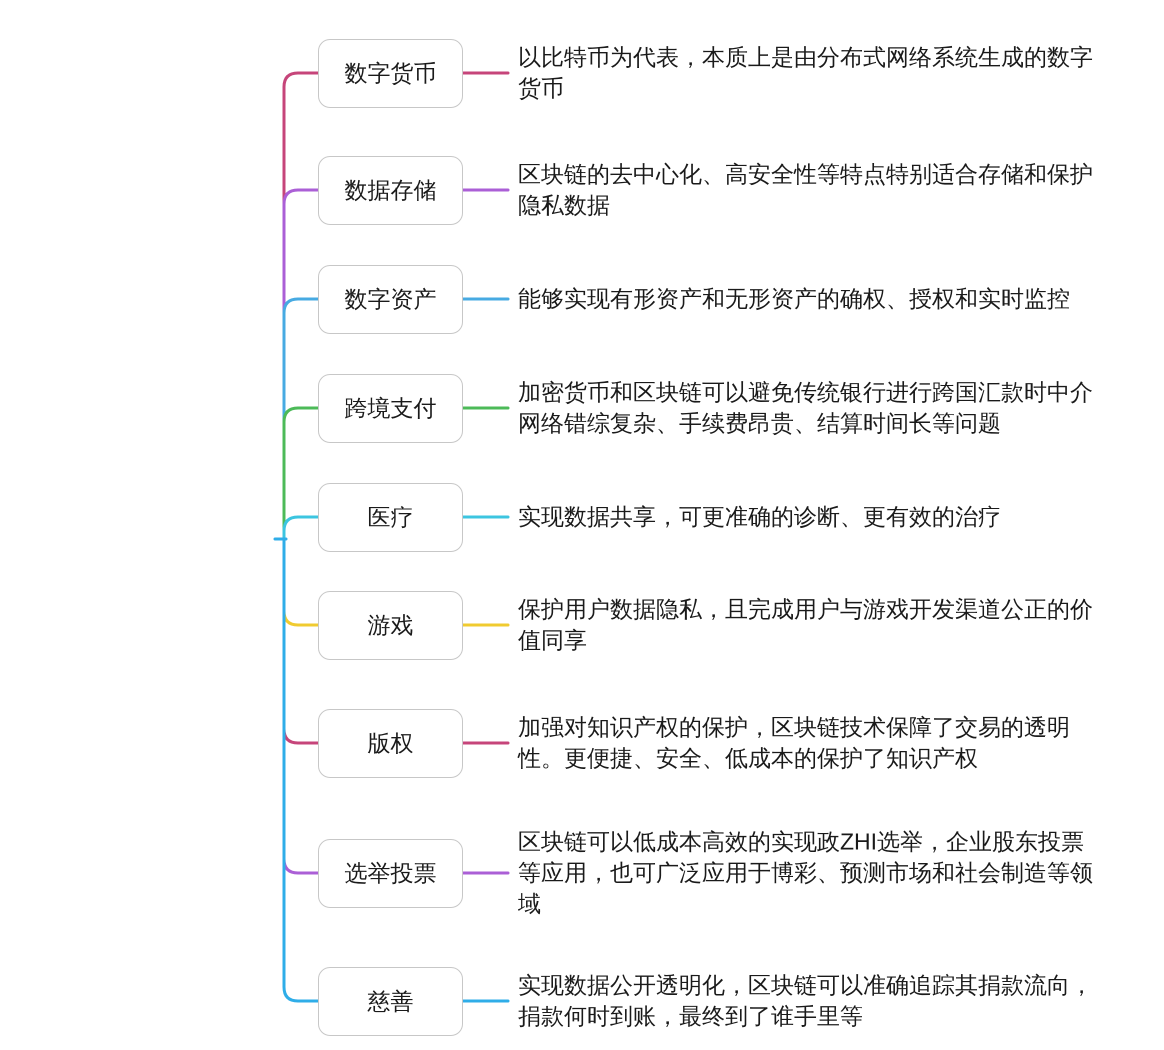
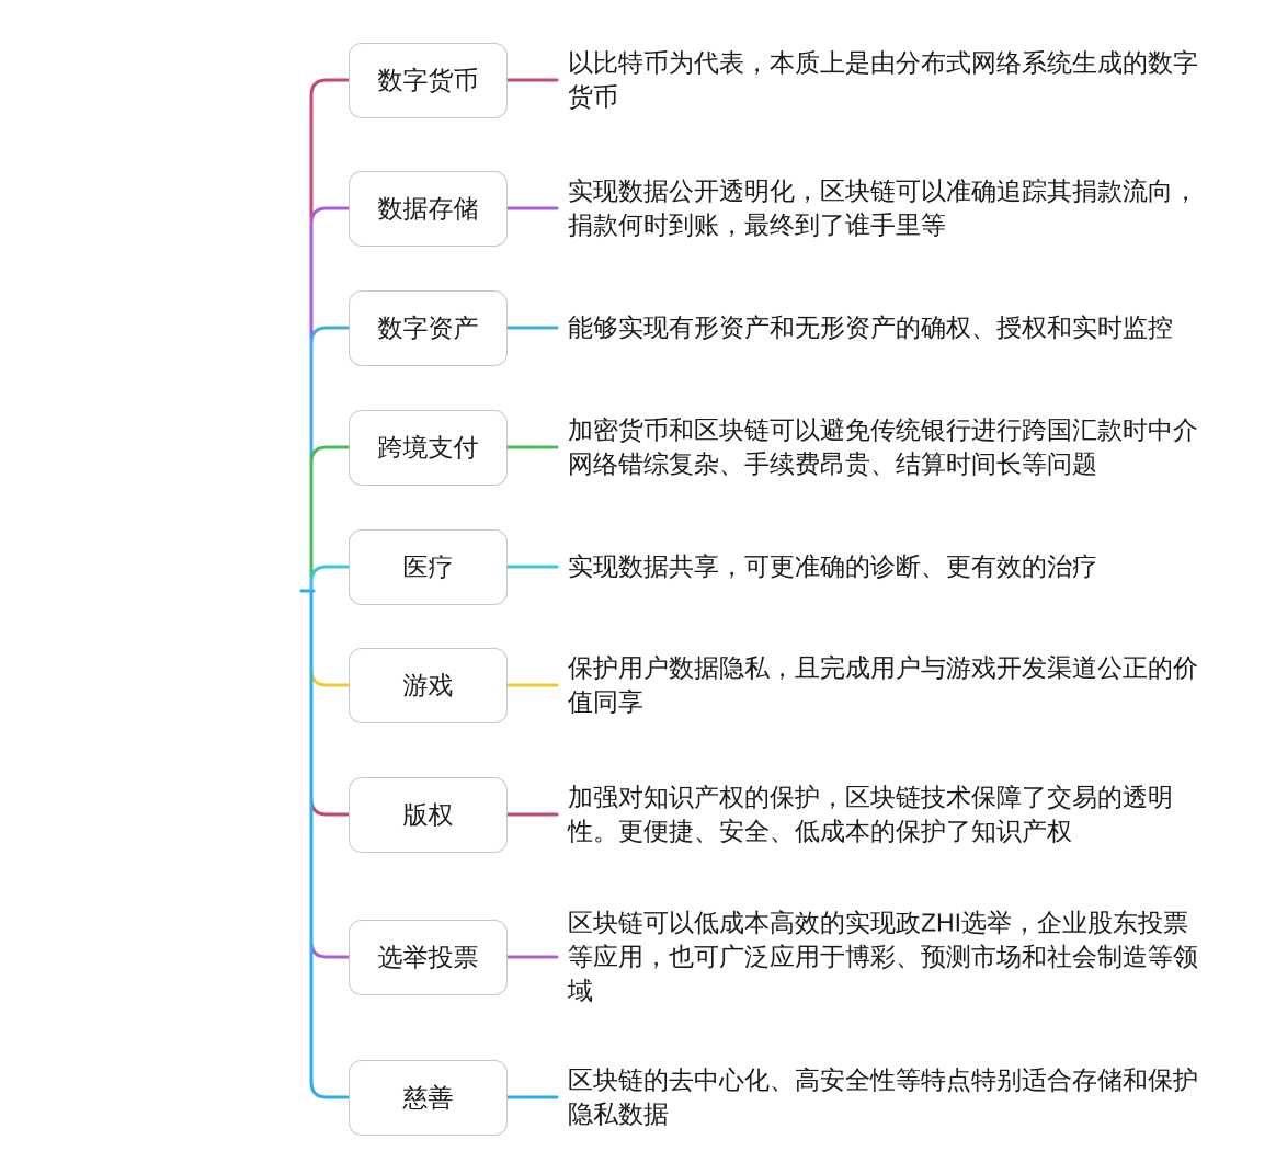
  数字货币
  以比特币为代表，本质上是由分布式网络系统生成的数字货币
  数据存储
- 区块链的去中心化、高安全性等特点特别适合存储和保护隐私数据
+ 实现数据公开透明化，区块链可以准确追踪其捐款流向，捐款何时到账，最终到了谁手里等
  数字资产
  能够实现有形资产和无形资产的确权、授权和实时监控
  跨境支付
  加密货币和区块链可以避免传统银行进行跨国汇款时中介网络错综复杂、手续费昂贵、结算时间长等问题
  医疗
  实现数据共享，可更准确的诊断、更有效的治疗
  游戏
  保护用户数据隐私，且完成用户与游戏开发渠道公正的价值同享
  版权
  加强对知识产权的保护，区块链技术保障了交易的透明性。更便捷、安全、低成本的保护了知识产权
  选举投票
  区块链可以低成本高效的实现政ZHI选举，企业股东投票等应用，也可广泛应用于博彩、预测市场和社会制造等领域
  慈善
- 实现数据公开透明化，区块链可以准确追踪其捐款流向，捐款何时到账，最终到了谁手里等
+ 区块链的去中心化、高安全性等特点特别适合存储和保护隐私数据
